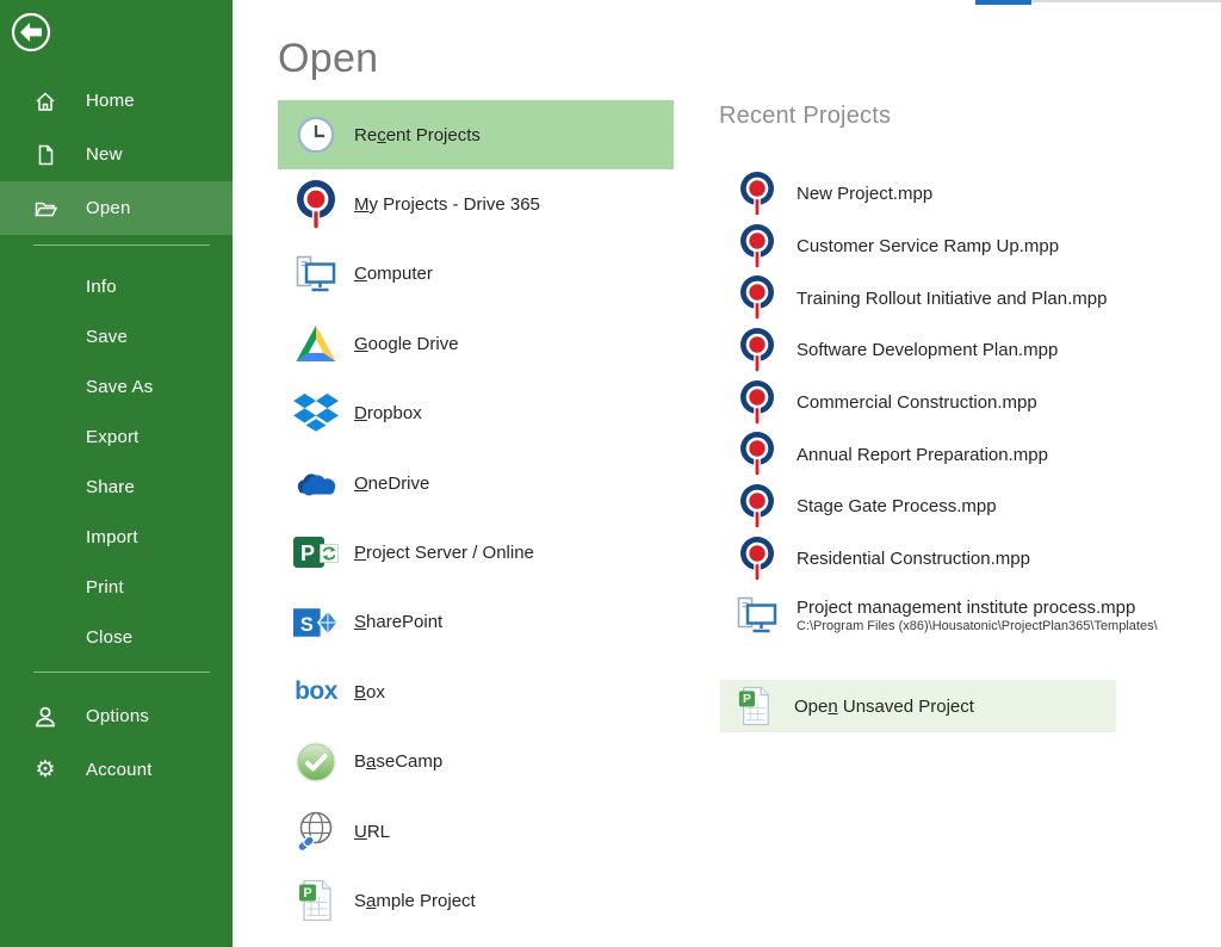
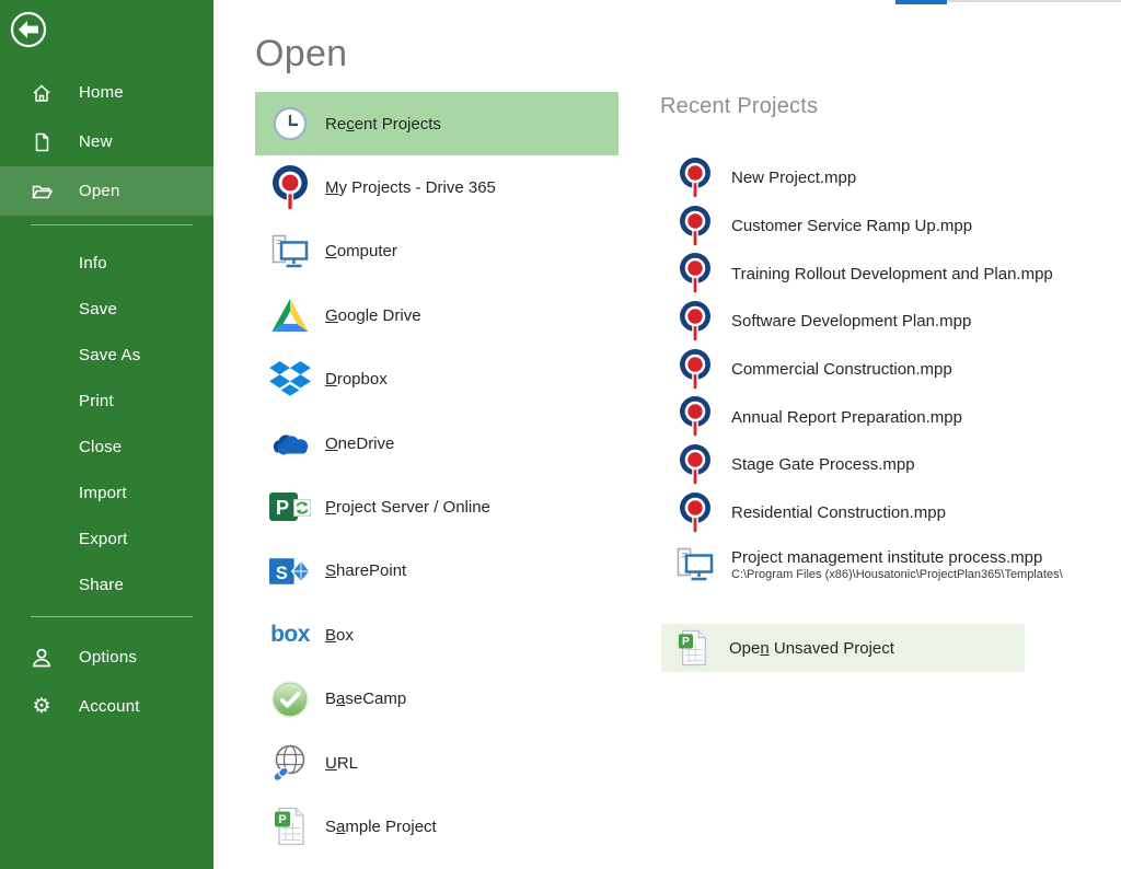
  Home
  New
  Open
  Info
  Save
  Save As
- Export
+ Print
- Share
+ Close
  Import
- Print
+ Export
- Close
+ Share
  Options
  ⚙
  Account
  Open
  Recent Projects
  My Projects - Drive 365
  Computer
  Google Drive
  Dropbox
  OneDrive
  P
  Project Server / Online
  S
  SharePoint
  box
  Box
  BaseCamp
  URL
  P
  Sample Project
  Recent Projects
  New Project.mpp
  Customer Service Ramp Up.mpp
- Training Rollout Initiative and Plan.mpp
+ Training Rollout Development and Plan.mpp
  Software Development Plan.mpp
  Commercial Construction.mpp
  Annual Report Preparation.mpp
  Stage Gate Process.mpp
  Residential Construction.mpp
  Project management institute process.mpp
  C:\Program Files (x86)\Housatonic\ProjectPlan365\Templates\
  P
  Open Unsaved Project
